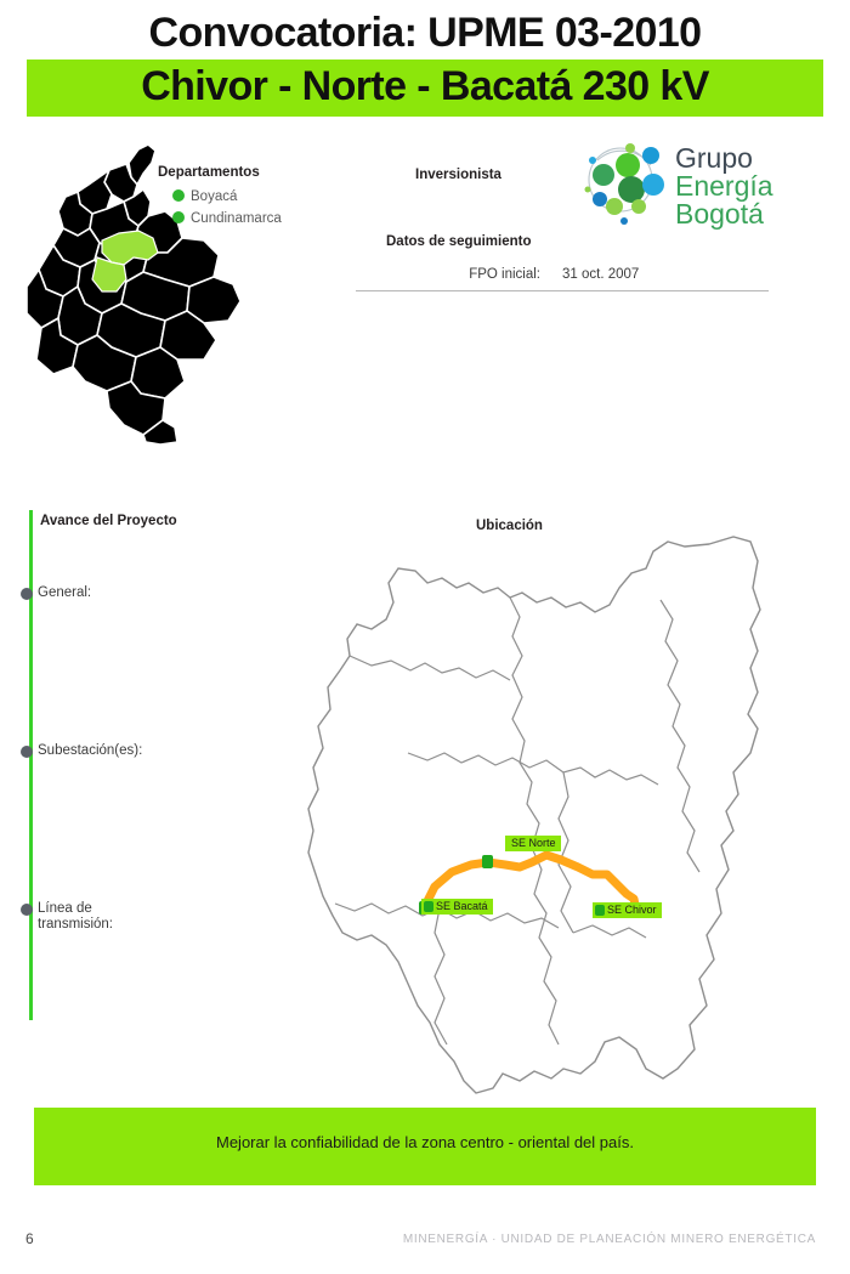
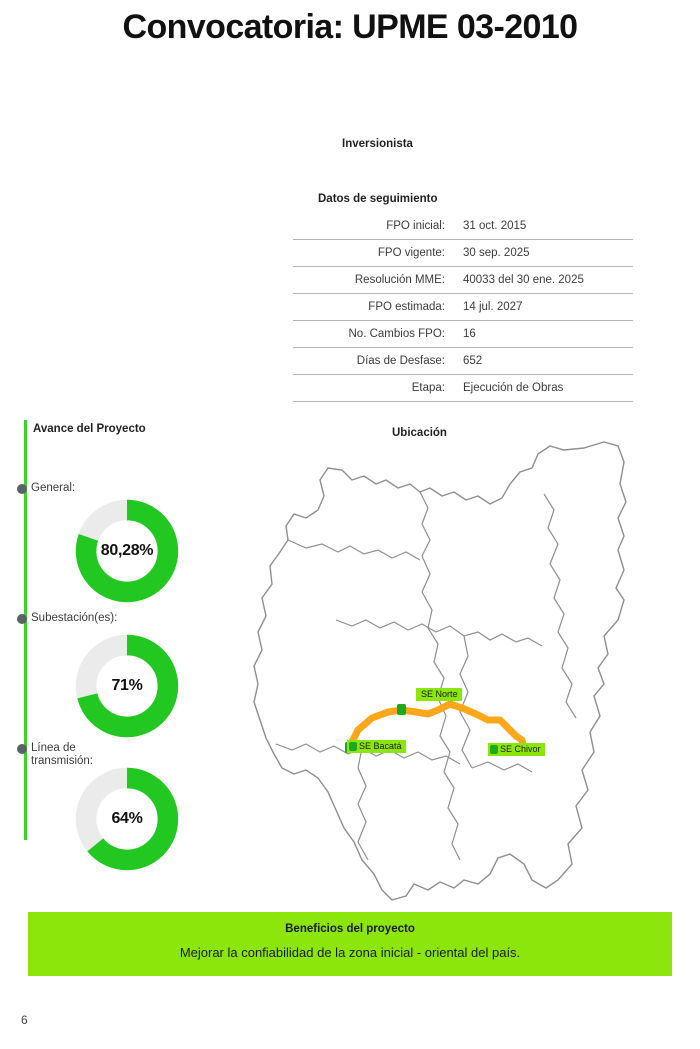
  Convocatoria: UPME 03-2010
- Chivor - Norte - Bacatá 230 kV
- Departamentos
- Boyacá
- Cundinamarca
  Inversionista
- Grupo
- Energía
- Bogotá
  Datos de seguimiento
- FPO inicial:	31 oct. 2007
+ FPO inicial:	31 oct. 2015
+ FPO vigente:	30 sep. 2025
+ Resolución MME:	40033 del 30 ene. 2025
+ FPO estimada:	14 jul. 2027
+ No. Cambios FPO:	16
+ Días de Desfase:	652
+ Etapa:	Ejecución de Obras
  Avance del Proyecto
  General:
  Subestación(es):
  Línea de
  transmisión:
+ 80,28%
+ 71%
+ 64%
  Ubicación
  SE Norte
  SE Bacatá
  SE Chivor
+ Beneficios del proyecto
- Mejorar la confiabilidad de la zona centro - oriental del país.
+ Mejorar la confiabilidad de la zona inicial - oriental del país.
  6
- MINENERGÍA · UNIDAD DE PLANEACIÓN MINERO ENERGÉTICA
